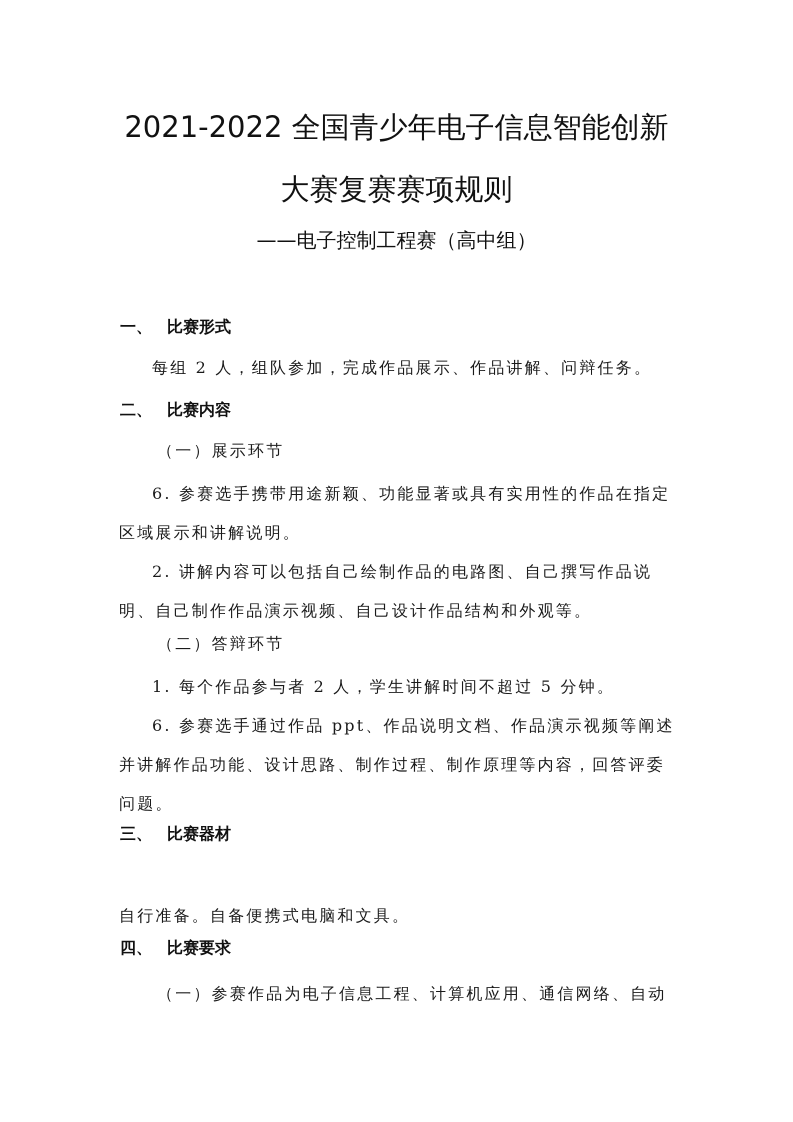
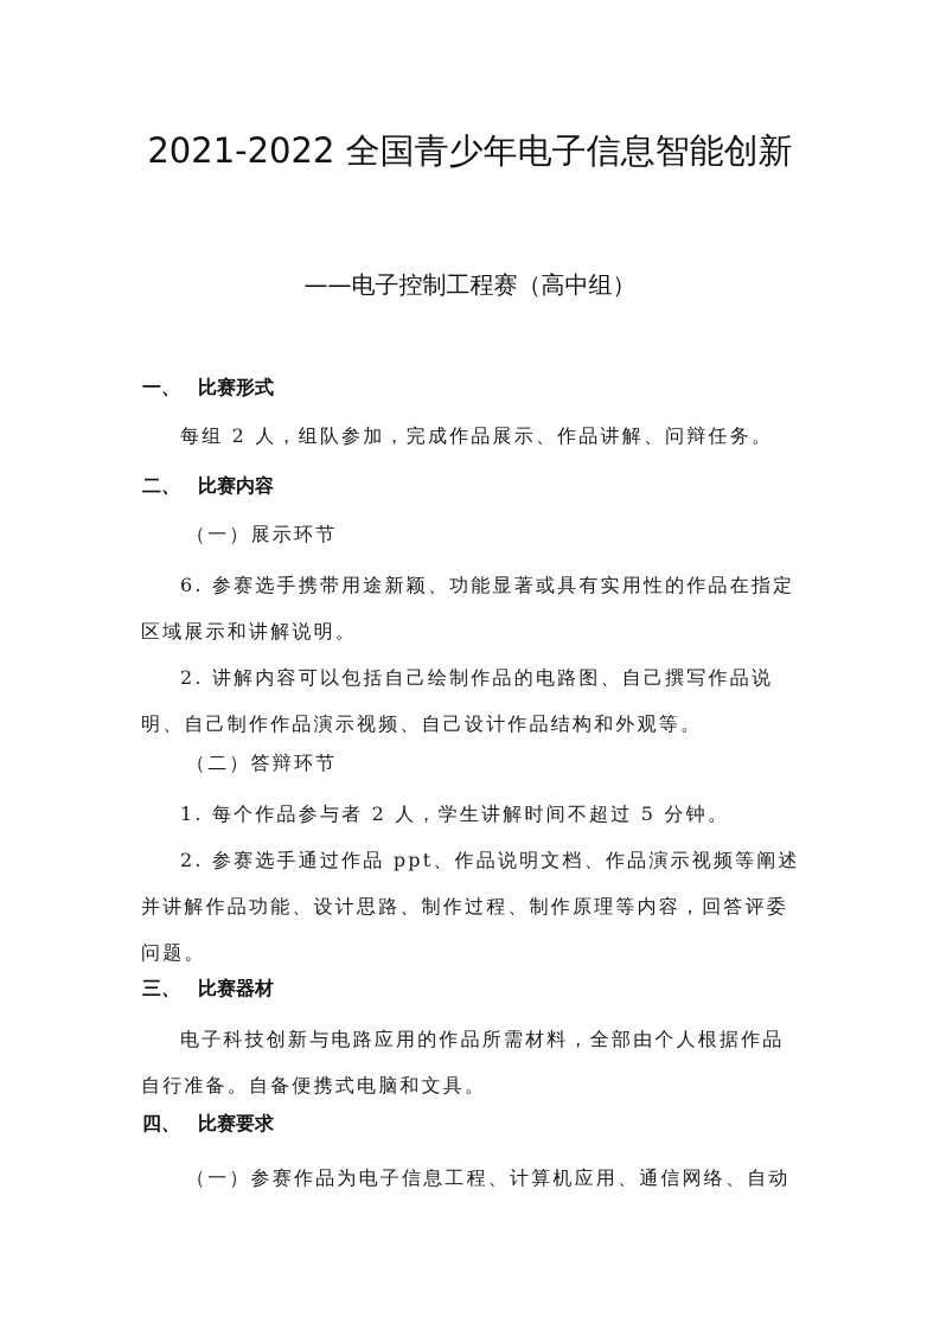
  2021-2022 全国青少年电子信息智能创新
- 大赛复赛赛项规则
  ——电子控制工程赛（高中组）
  一、 比赛形式
  每组 2 人，组队参加，完成作品展示、作品讲解、问辩任务。
  二、 比赛内容
  （一）展示环节
  6. 参赛选手携带用途新颖、功能显著或具有实用性的作品在指定
  区域展示和讲解说明。
  2. 讲解内容可以包括自己绘制作品的电路图、自己撰写作品说
  明、自己制作作品演示视频、自己设计作品结构和外观等。
  （二）答辩环节
  1. 每个作品参与者 2 人，学生讲解时间不超过 5 分钟。
- 6. 参赛选手通过作品 ppt、作品说明文档、作品演示视频等阐述
+ 2. 参赛选手通过作品 ppt、作品说明文档、作品演示视频等阐述
  并讲解作品功能、设计思路、制作过程、制作原理等内容，回答评委
  问题。
  三、 比赛器材
+ 电子科技创新与电路应用的作品所需材料，全部由个人根据作品
  自行准备。自备便携式电脑和文具。
  四、 比赛要求
  （一）参赛作品为电子信息工程、计算机应用、通信网络、自动
